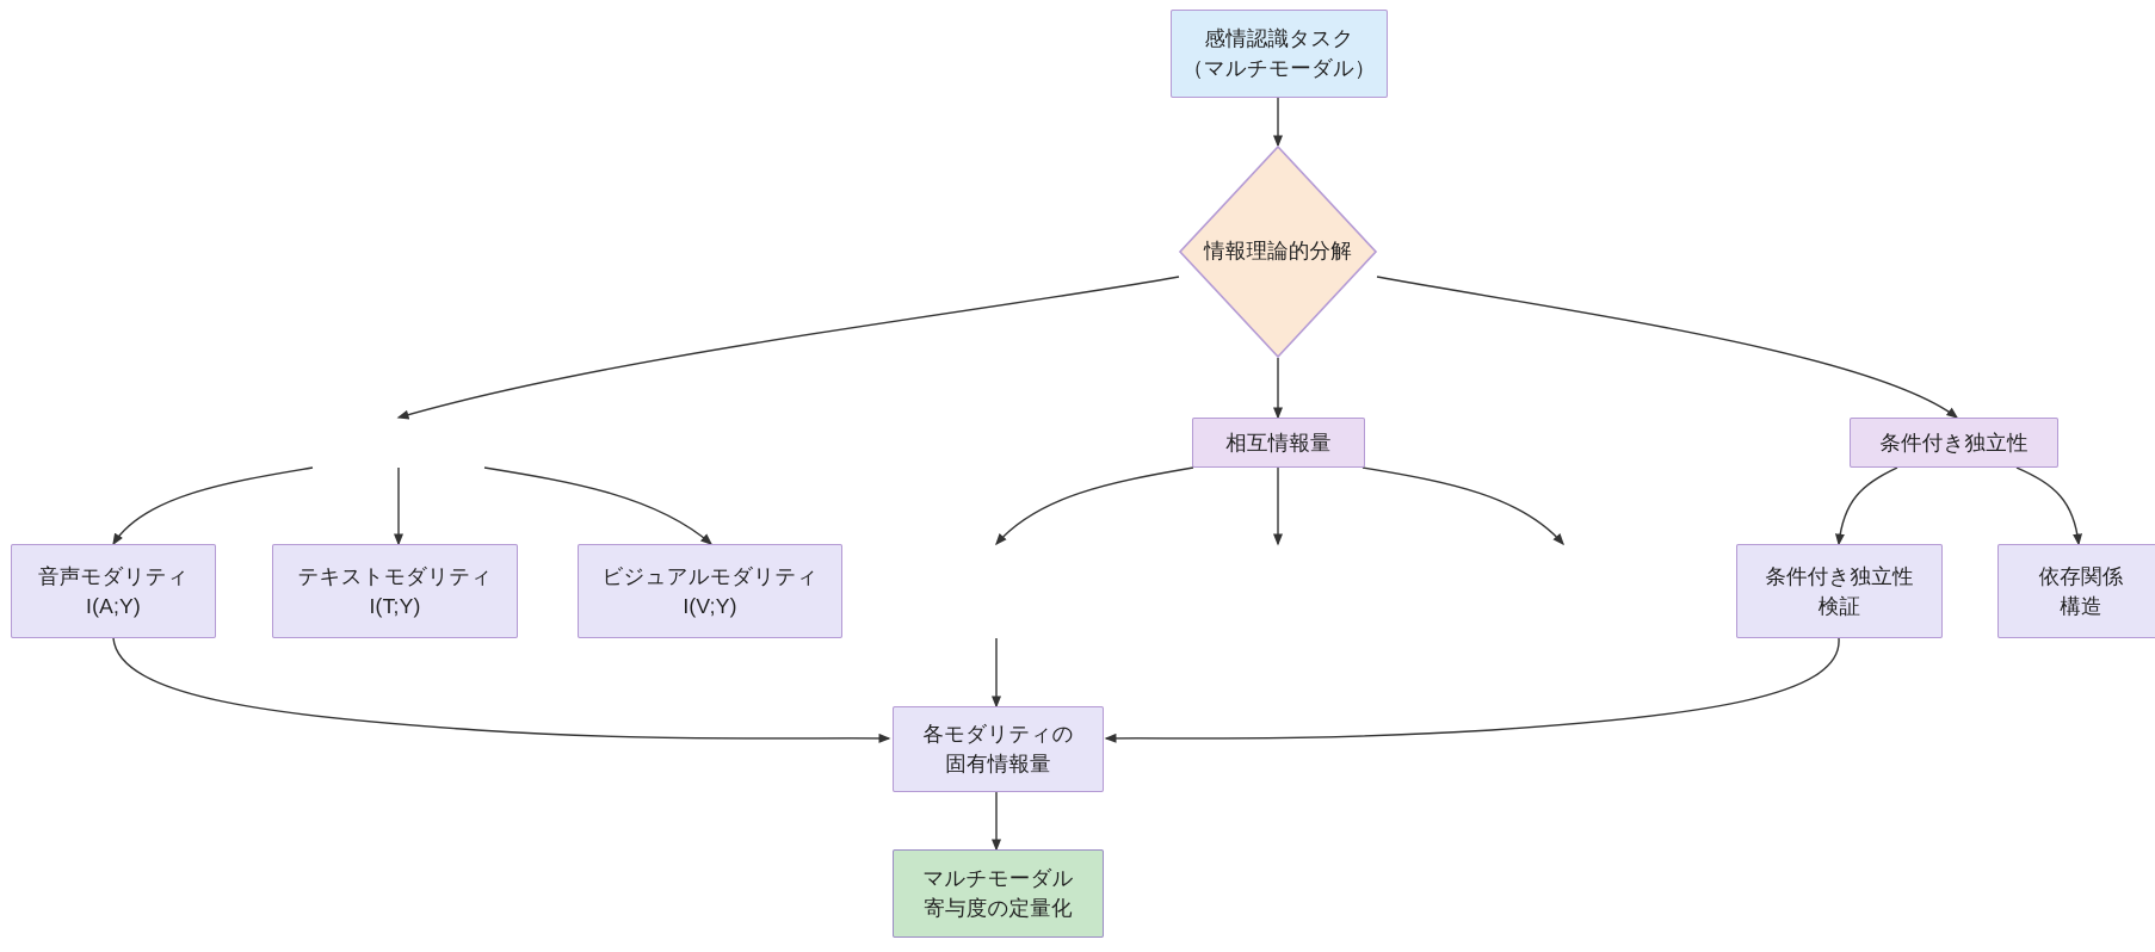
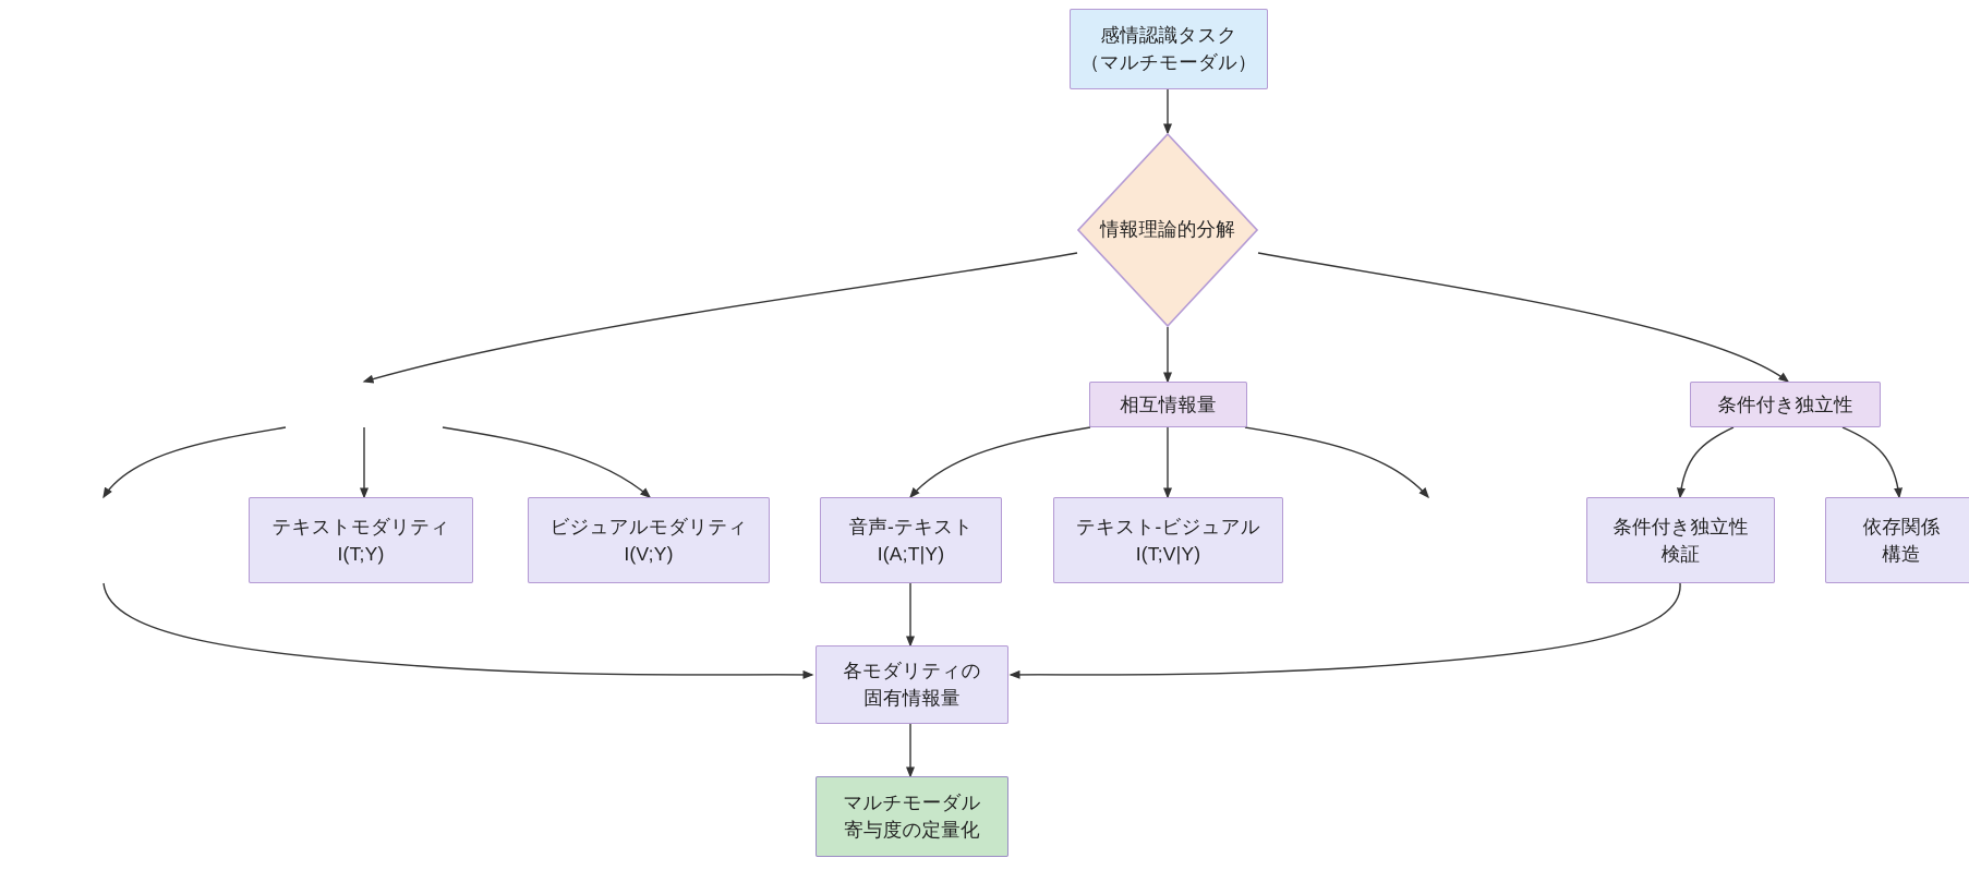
  感情認識タスク
  （マルチモーダル）
  情報理論的分解
  相互情報量
  条件付き独立性
- 音声モダリティ
- I(A;Y)
  テキストモダリティ
  I(T;Y)
  ビジュアルモダリティ
  I(V;Y)
+ 音声-テキスト
+ I(A;T|Y)
+ テキスト-ビジュアル
+ I(T;V|Y)
  条件付き独立性
  検証
  依存関係
  構造
  各モダリティの
  固有情報量
  マルチモーダル
  寄与度の定量化
